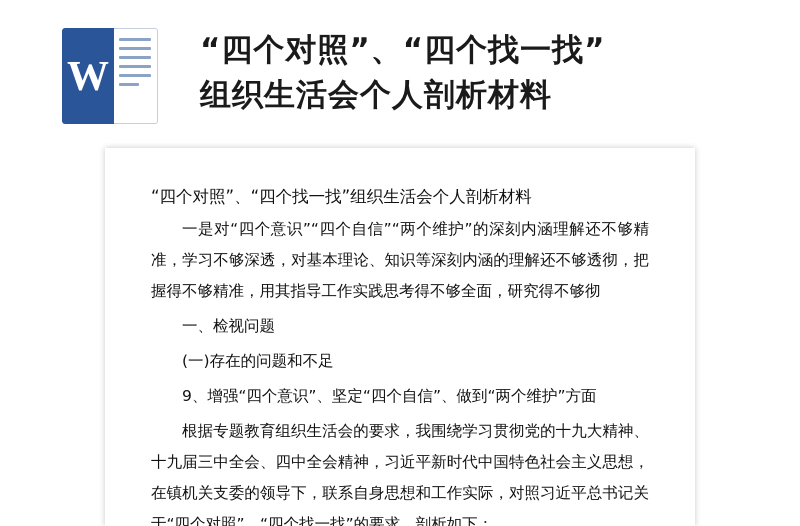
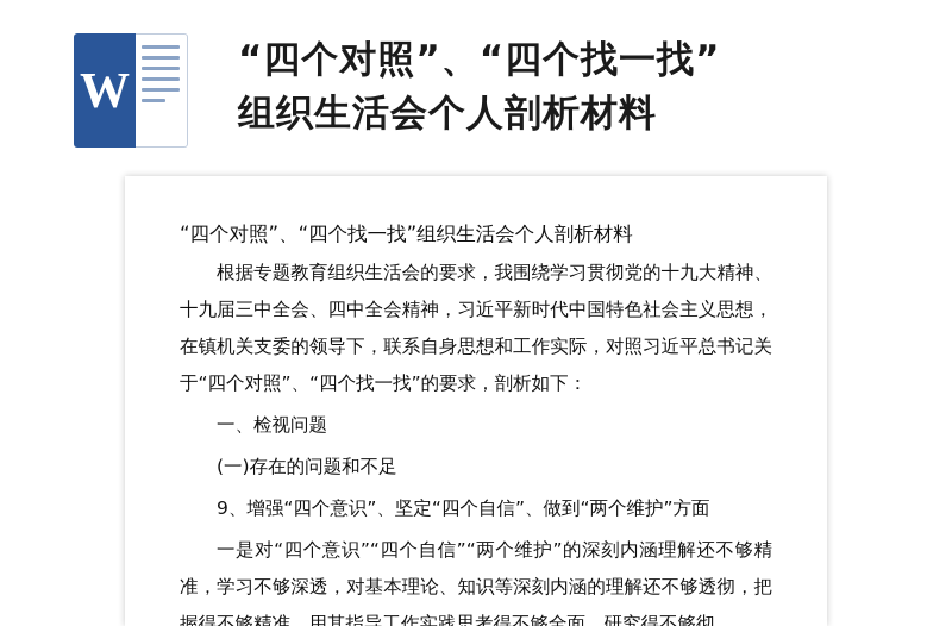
  W
  “四个对照”、“四个找一找”
  组织生活会个人剖析材料
  “四个对照”、“四个找一找”组织生活会个人剖析材料
- 一是对“四个意识”“四个自信”“两个维护”的深刻内涵理解还不够精准，学习不够深透，对基本理论、知识等深刻内涵的理解还不够透彻，把握得不够精准，用其指导工作实践思考得不够全面，研究得不够彻
+ 根据专题教育组织生活会的要求，我围绕学习贯彻党的十九大精神、十九届三中全会、四中全会精神，习近平新时代中国特色社会主义思想，在镇机关支委的领导下，联系自身思想和工作实际，对照习近平总书记关于“四个对照”、“四个找一找”的要求，剖析如下：
  一、检视问题
  (一)存在的问题和不足
  9、增强“四个意识”、坚定“四个自信”、做到“两个维护”方面
- 根据专题教育组织生活会的要求，我围绕学习贯彻党的十九大精神、十九届三中全会、四中全会精神，习近平新时代中国特色社会主义思想，在镇机关支委的领导下，联系自身思想和工作实际，对照习近平总书记关于“四个对照”、“四个找一找”的要求，剖析如下：
+ 一是对“四个意识”“四个自信”“两个维护”的深刻内涵理解还不够精准，学习不够深透，对基本理论、知识等深刻内涵的理解还不够透彻，把握得不够精准，用其指导工作实践思考得不够全面，研究得不够彻
